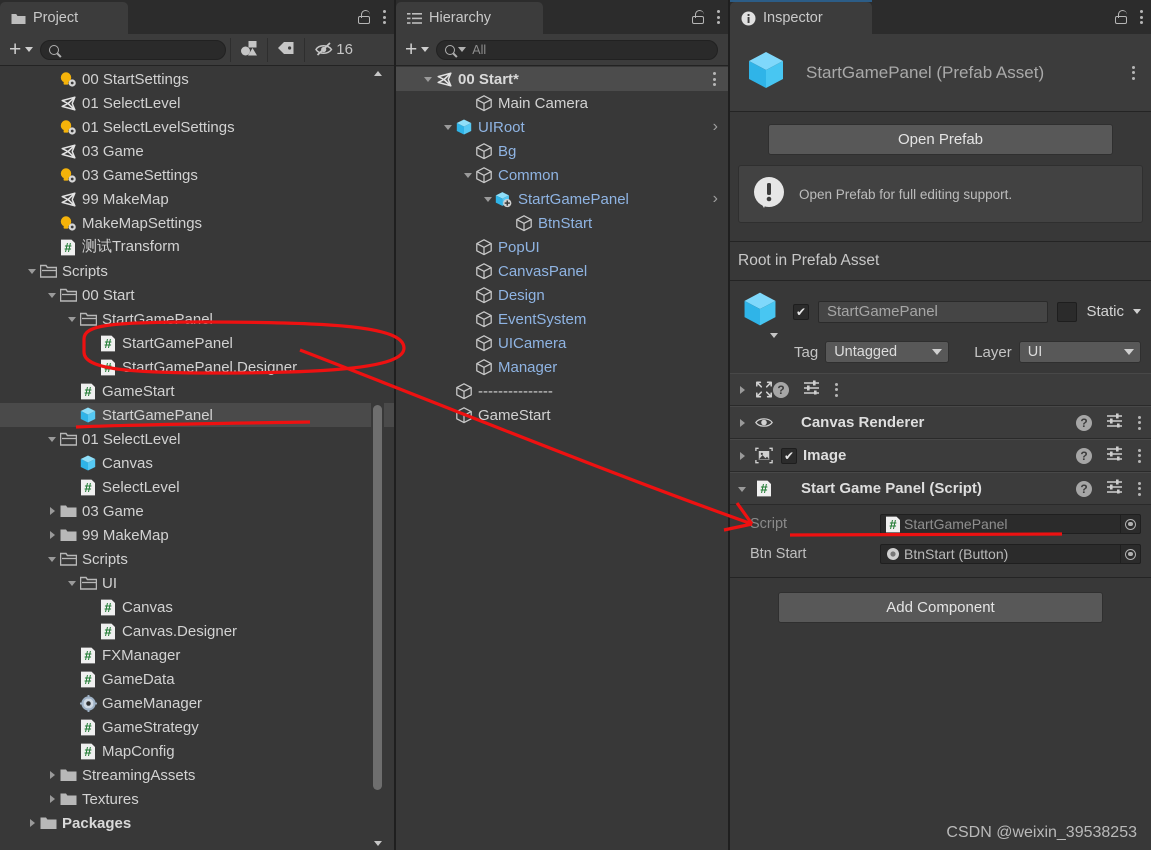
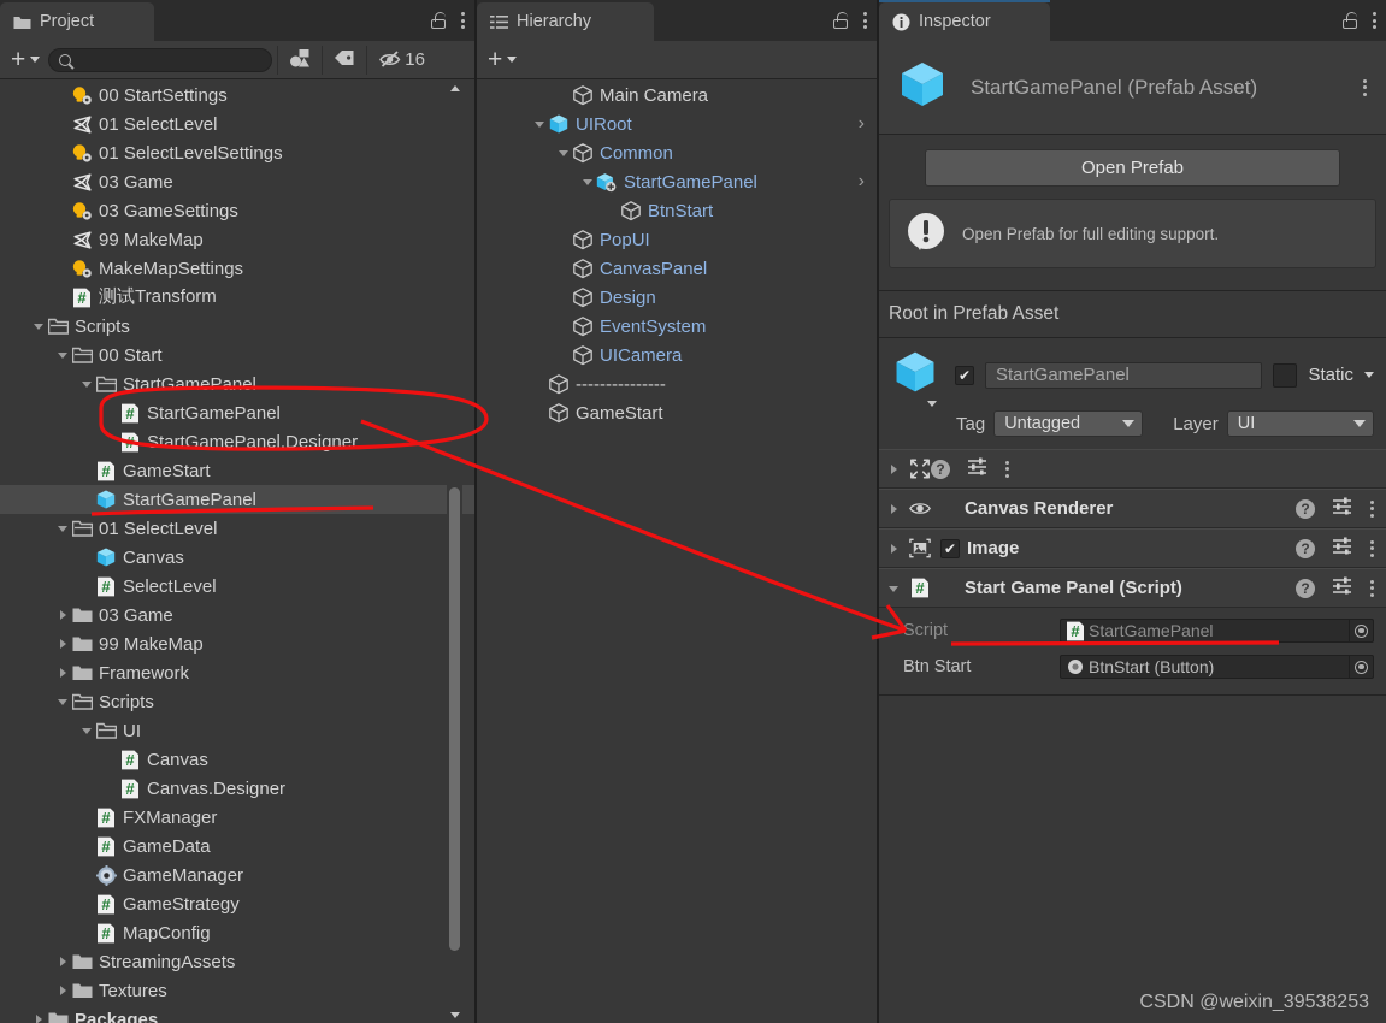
  Project
  +
  16
  00 StartSettings
  01 SelectLevel
  01 SelectLevelSettings
  03 Game
  03 GameSettings
  99 MakeMap
  MakeMapSettings
  #
  测试Transform
  Scripts
  00 Start
  StartGamePanel
  #
  StartGamePanel
  StartGamePanel.Designer
  #
  GameStart
  StartGamePanel
  01 SelectLevel
  Canvas
  #
  SelectLevel
  03 Game
  99 MakeMap
+ Framework
  Scripts
  UI
  #
  Canvas
  #
  Canvas.Designer
  #
  FXManager
  #
  GameData
  GameManager
  #
  GameStrategy
  #
  MapConfig
  StreamingAssets
  Textures
  Packages
  Hierarchy
  +
- All
- 00 Start*
  Main Camera
  UIRoot
  ›
- Bg
  Common
  StartGamePanel
  ›
  BtnStart
  PopUI
  CanvasPanel
  Design
  EventSystem
  UICamera
- Manager
  ---------------
  GameStart
  Inspector
  StartGamePanel (Prefab Asset)
  Open Prefab
  Open Prefab for full editing support.
  Root in Prefab Asset
  StartGamePanel
  Static
  Tag
  Untagged
  Layer
  UI
  ?
  Canvas Renderer
  ?
  Image
  ?
  #
  Start Game Panel (Script)
  ?
  Script
  #
  StartGamePanel
  Btn Start
  BtnStart (Button)
- Add Component
  CSDN @weixin_39538253
